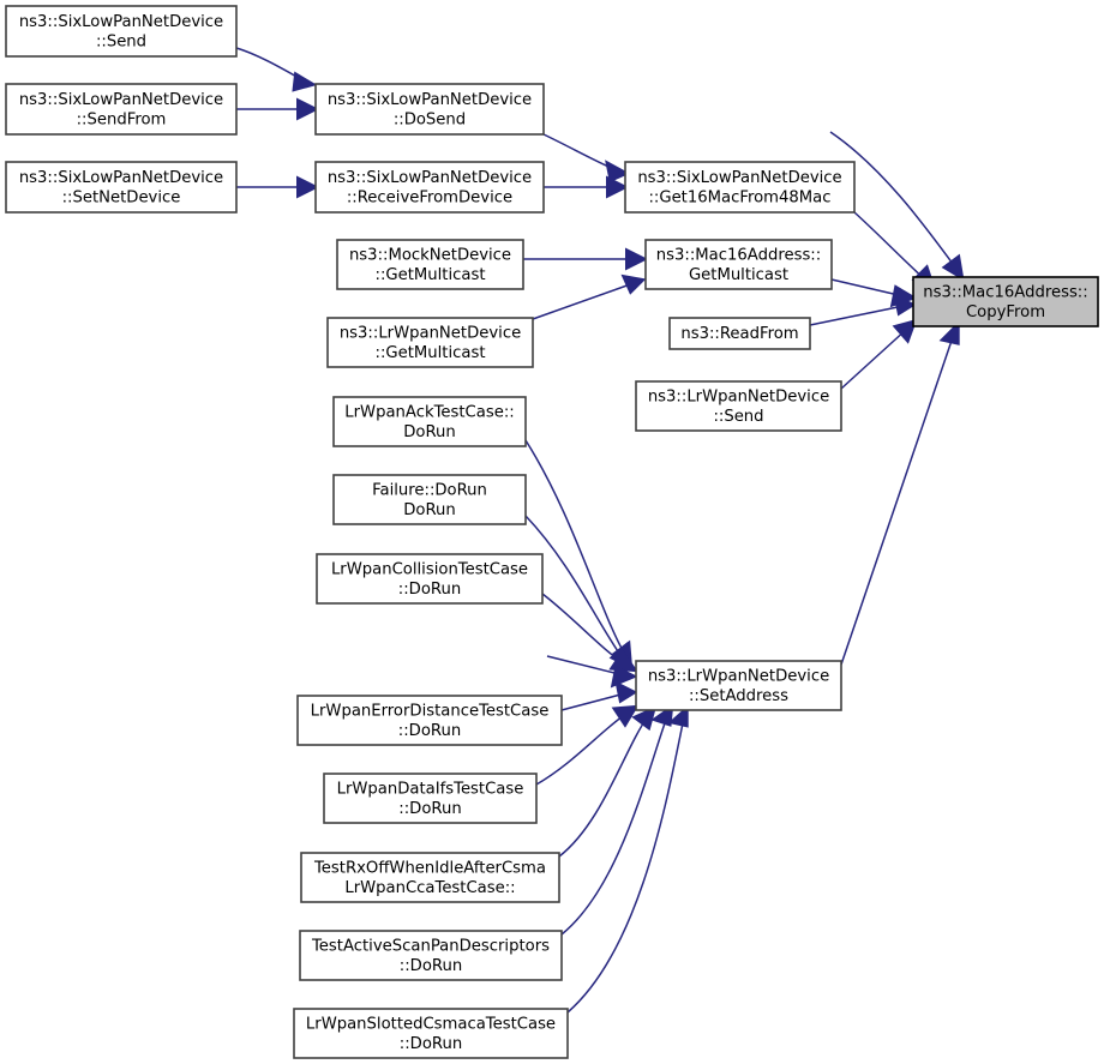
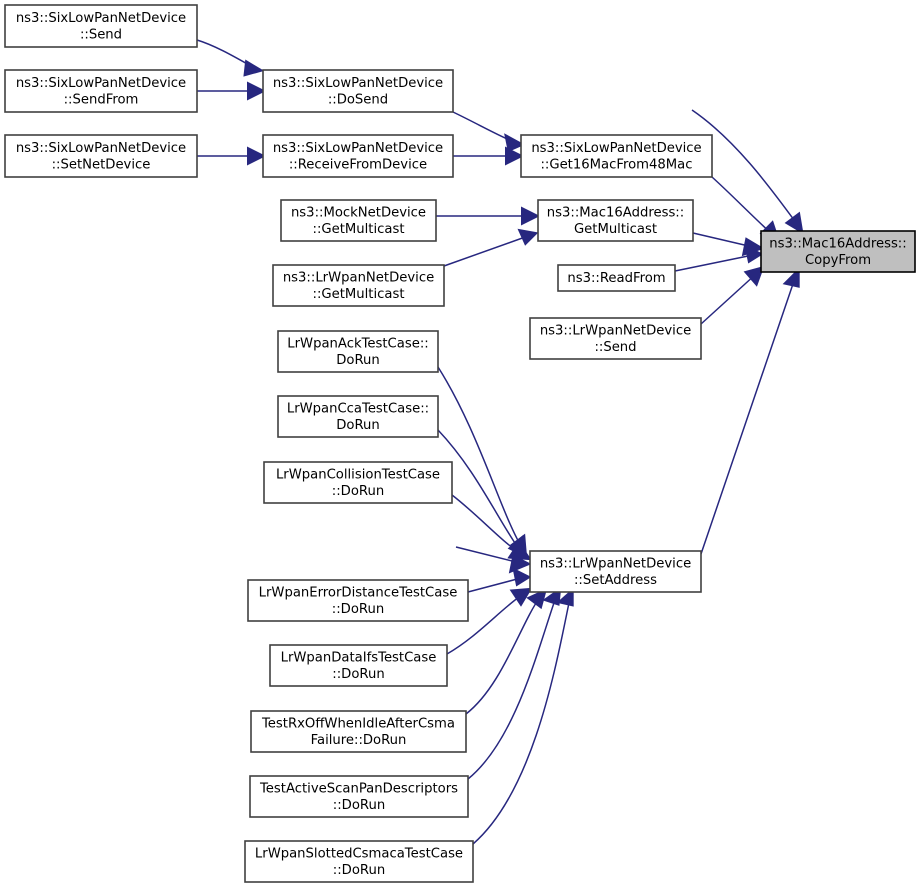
  ns3::SixLowPanNetDevice
  ::Send
  ns3::SixLowPanNetDevice
  ::SendFrom
  ns3::SixLowPanNetDevice
  ::SetNetDevice
  ns3::SixLowPanNetDevice
  ::DoSend
  ns3::SixLowPanNetDevice
  ::ReceiveFromDevice
  ns3::SixLowPanNetDevice
  ::Get16MacFrom48Mac
  ns3::MockNetDevice
  ::GetMulticast
  ns3::LrWpanNetDevice
  ::GetMulticast
  ns3::Mac16Address::
  GetMulticast
  ns3::ReadFrom
  ns3::LrWpanNetDevice
  ::Send
  ns3::Mac16Address::
  CopyFrom
  LrWpanAckTestCase::
  DoRun
- Failure::DoRun
+ LrWpanCcaTestCase::
  DoRun
  LrWpanCollisionTestCase
  ::DoRun
  LrWpanErrorDistanceTestCase
  ::DoRun
  LrWpanDataIfsTestCase
  ::DoRun
  TestRxOffWhenIdleAfterCsma
- LrWpanCcaTestCase::
+ Failure::DoRun
  TestActiveScanPanDescriptors
  ::DoRun
  LrWpanSlottedCsmacaTestCase
  ::DoRun
  ns3::LrWpanNetDevice
  ::SetAddress
